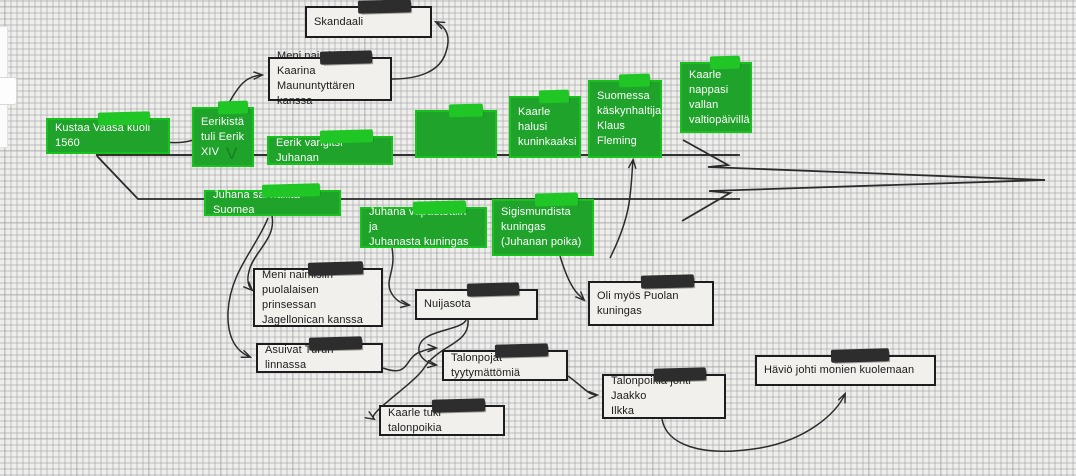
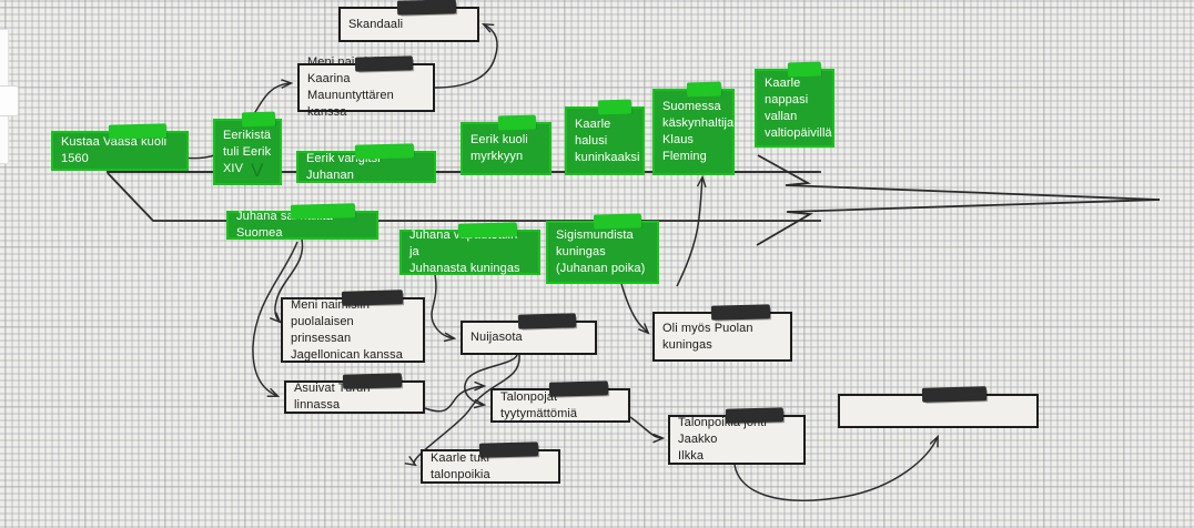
  Skandaali
  Meni nai Kaarina
  Maununtyttären kanssa
  Kustaa Vaasa kuoli
  1560
  Eerikistä
  tuli Eerik
  XIV
  V
  Eerik va Juhanan
+ Eerik kuoli
+ myrkkyyn
  Kaarle
  halusi
  kuninkaaksi
  Suomessa
  käskynhaltija
  Klaus
  Fleming
  Kaarle
  nappasi
  vallan
  valtiopäivillä
  Juhanasta kuningas
  Sigismundista
  kuningas
  (Juhanan poika)
  puolalaisen prinsessan
  Jagellonican kanssa
  Nuijasota
  Oli myös Puolan
  kuningas
  Asuivat T linnassa
  Talonpoj tyytymättömiä
  Talonpoihti Jaakko
  Ilkka
  Kaarle tu talonpoikia
- Häviö johti monien kuolemaan
